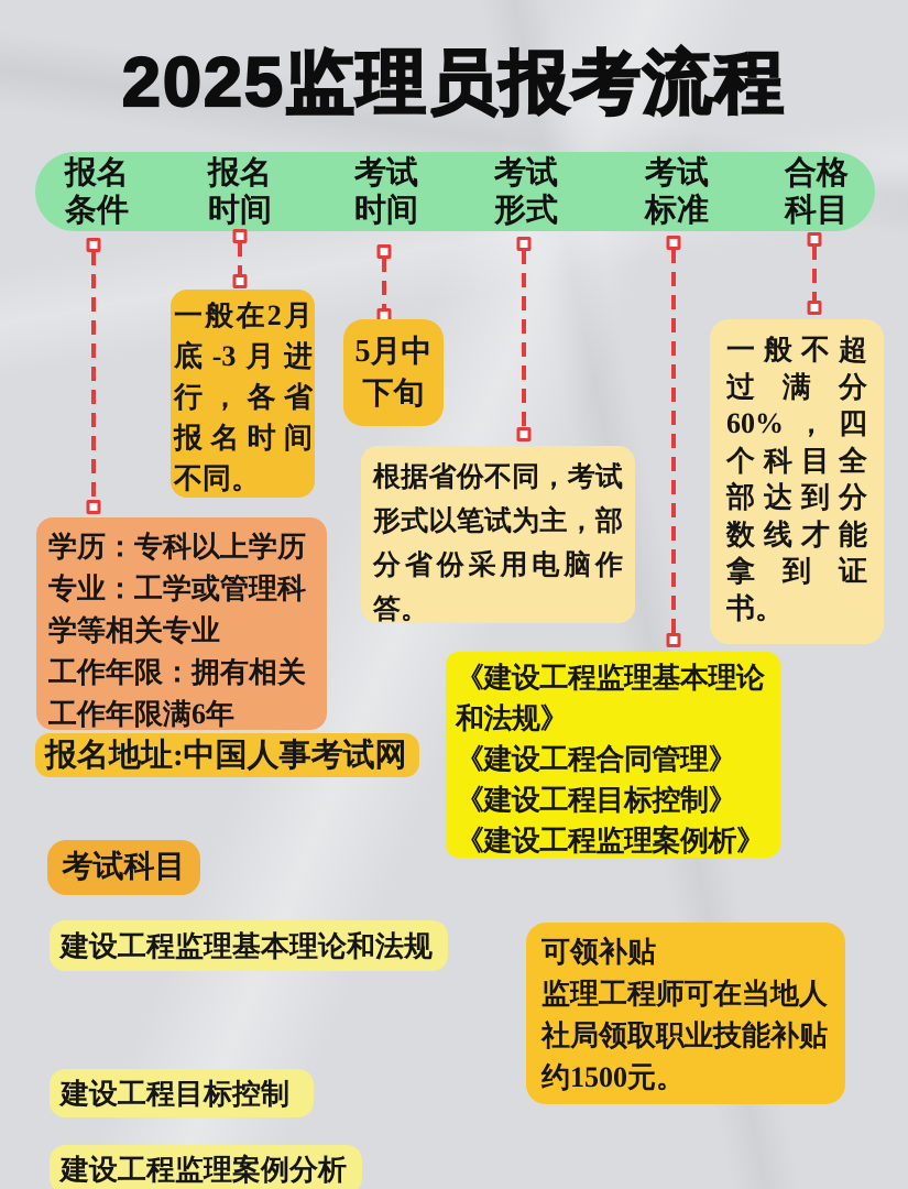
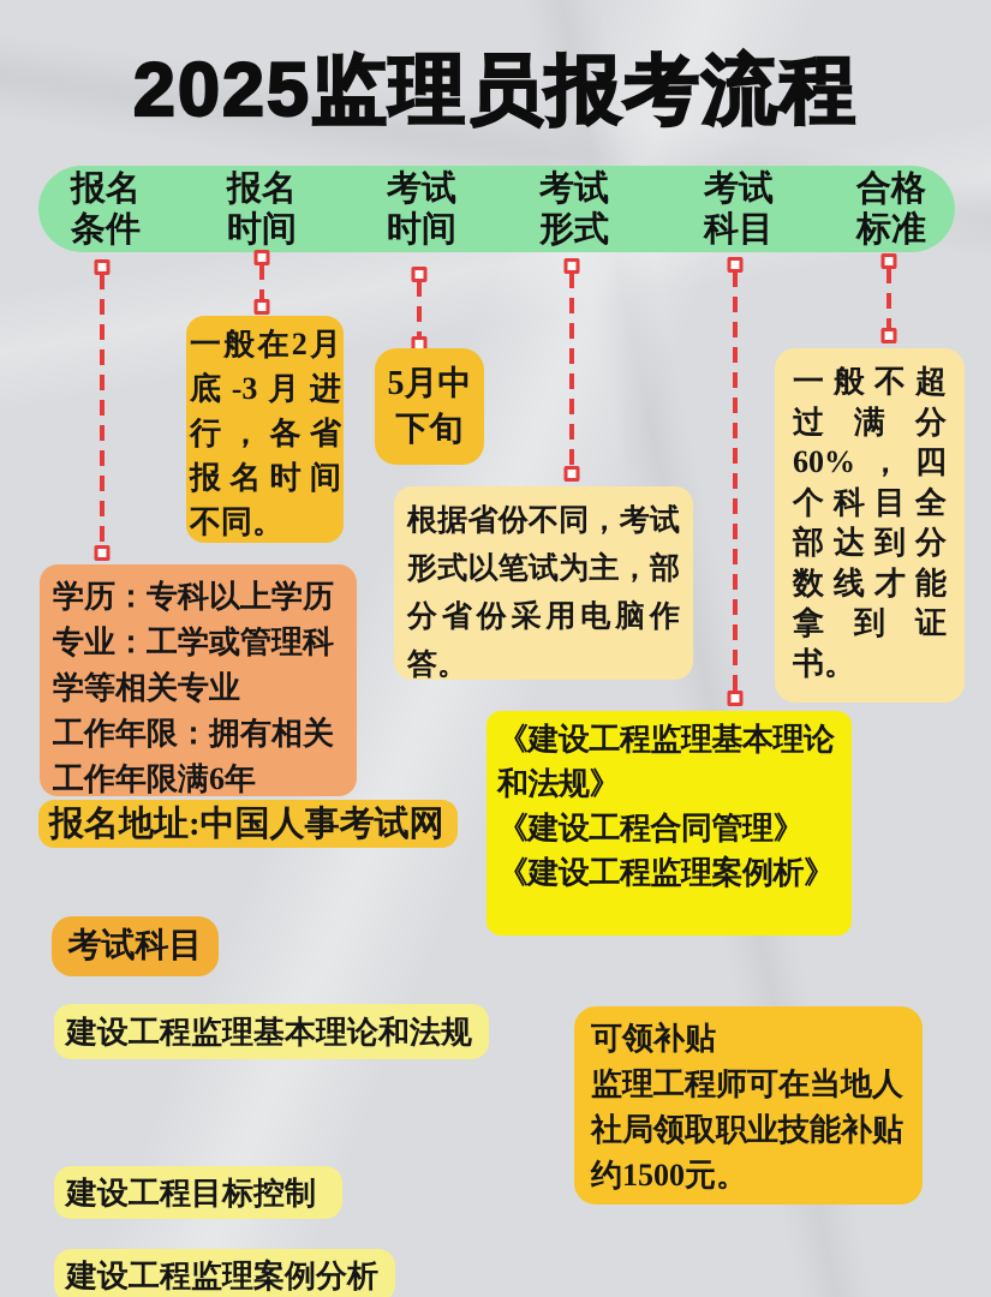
  2025监理员报考流程
  报名
  条件
  报名
  时间
  考试
  时间
  考试
  形式
  考试
- 标准
+ 科目
  合格
- 科目
+ 标准
  一般在2月底-3月进行，各省报名时间不同。
  5月中下旬
  根据省份不同，考试形式以笔试为主，部分省份采用电脑作答。
  一般不超过满分60%，四个科目全部达到分数线才能拿到证书。
  学历：专科以上学历
  专业：工学或管理科学等相关专业
  工作年限：拥有相关工作年限满6年
  报名地址:中国人事考试网
  《建设工程监理基本理论和法规》
  《建设工程合同管理》
- 《建设工程目标控制》
  《建设工程监理案例析》
  考试科目
  建设工程监理基本理论和法规
  建设工程目标控制
  建设工程监理案例分析
  可领补贴
  监理工程师可在当地人社局领取职业技能补贴约1500元。
